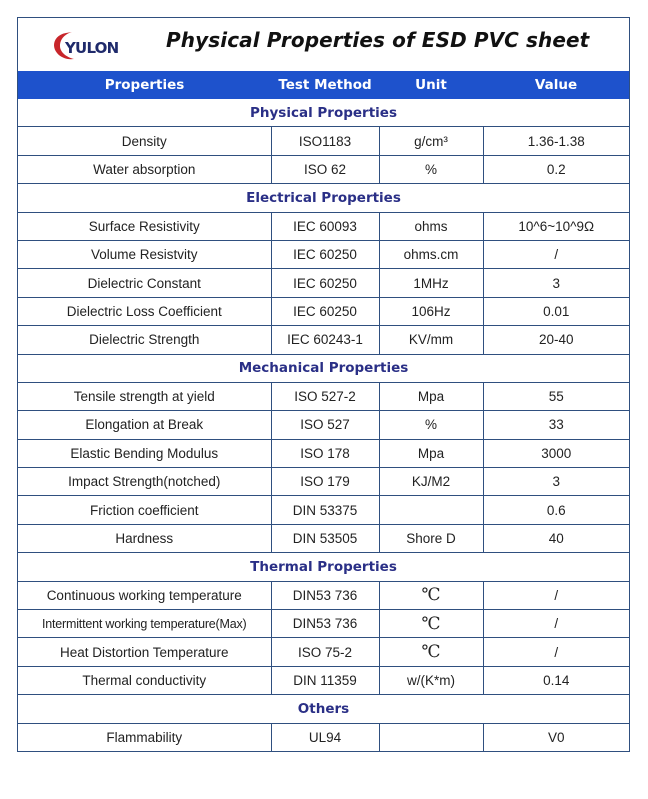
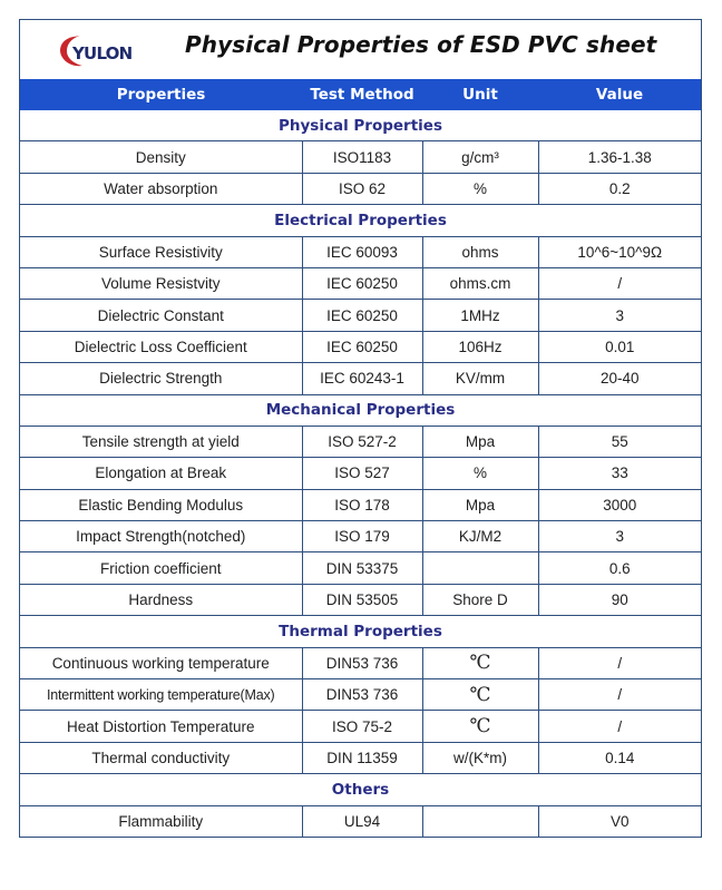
  YULON
  Physical Properties of ESD PVC sheet
  Properties	Test Method	Unit	Value
  Physical Properties
  Density	ISO1183	g/cm³	1.36-1.38
  Water absorption	ISO 62	%	0.2
  Electrical Properties
  Surface Resistivity	IEC 60093	ohms	10^6~10^9Ω
  Volume Resistvity	IEC 60250	ohms.cm	/
  Dielectric Constant	IEC 60250	1MHz	3
  Dielectric Loss Coefficient	IEC 60250	106Hz	0.01
  Dielectric Strength	IEC 60243-1	KV/mm	20-40
  Mechanical Properties
  Tensile strength at yield	ISO 527-2	Mpa	55
  Elongation at Break	ISO 527	%	33
  Elastic Bending Modulus	ISO 178	Mpa	3000
  Impact Strength(notched)	ISO 179	KJ/M2	3
  Friction coefficient	DIN 53375		0.6
- Hardness	DIN 53505	Shore D	40
+ Hardness	DIN 53505	Shore D	90
  Thermal Properties
  Continuous working temperature	DIN53 736	℃	/
  Intermittent working temperature(Max)	DIN53 736	℃	/
  Heat Distortion Temperature	ISO 75-2	℃	/
  Thermal conductivity	DIN 11359	w/(K*m)	0.14
  Others
  Flammability	UL94		V0
